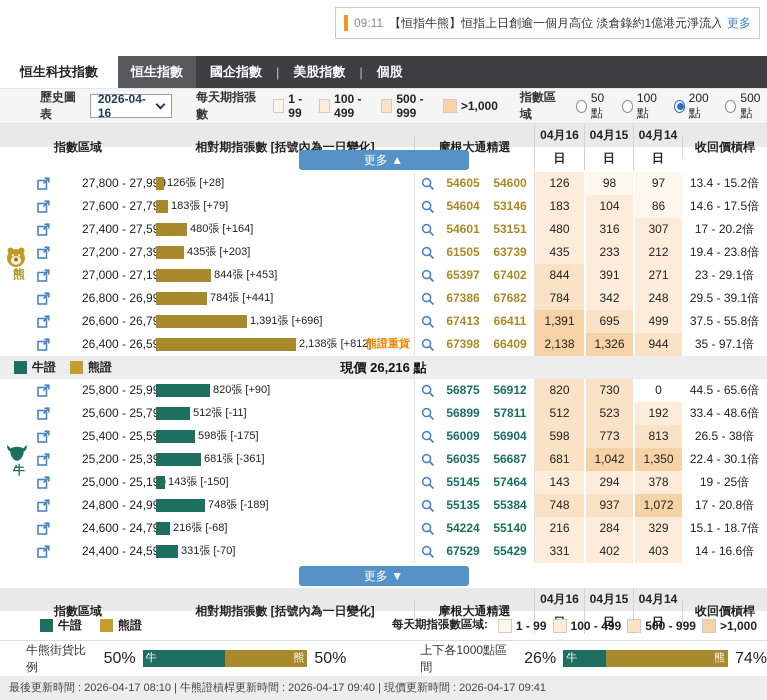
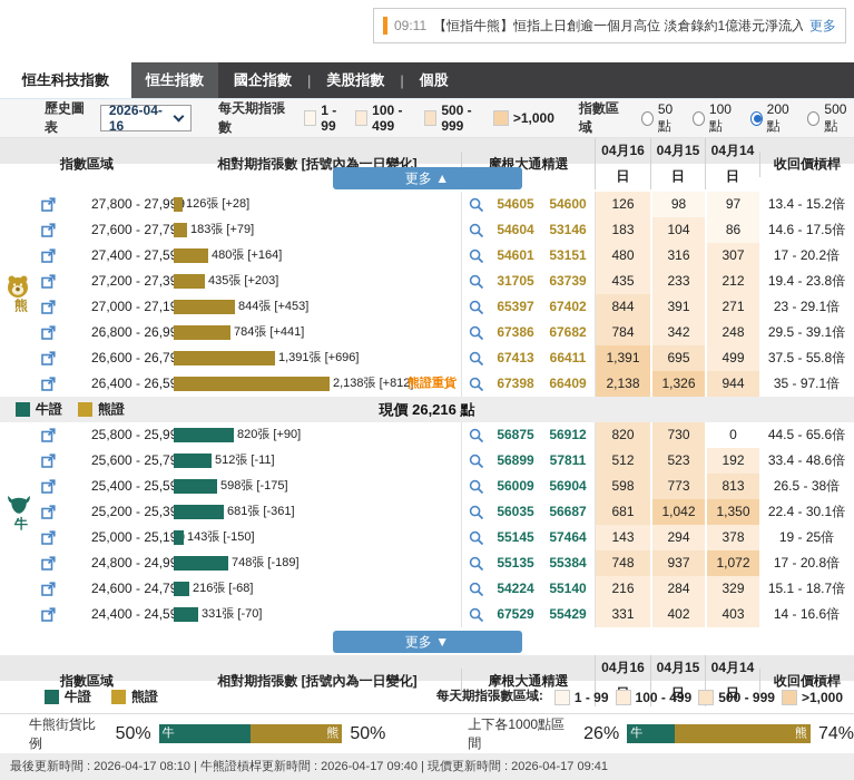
  09:11
  【恒指牛熊】恒指上日創逾一個月高位 淡倉錄約1億港元淨流入
  更多
  恒生科技指數
  恒生指數
  國企指數
  |
  美股指數
  |
  個股
  歷史圖表
  2026-04-16
  每天期指張數
  1 - 99
  100 - 499
  500 - 999
  >1,000
  指數區域
  50點
  100點
  200點
  500點
  指數區域
  相對期指張數 [括號內為一日變化]
  摩根大通精選
  04月16日
  04月15日
  04月14日
  收回價槓桿
  更多 ▲
  27,800 - 27,9
  126張 [+28]
  54605
  54600
  126
  98
  97
  13.4 - 15.2倍
  27,600 - 27,7
  183張 [+79]
  54604
  53146
  183
  104
  86
  14.6 - 17.5倍
  27,400 - 27,5
  480張 [+164]
  54601
  53151
  480
  316
  307
  17 - 20.2倍
  27,200 - 27,3
  435張 [+203]
- 61505
+ 31705
  63739
  435
  233
  212
  19.4 - 23.8倍
  27,000 - 27,1
  844張 [+453]
  65397
  67402
  844
  391
  271
  23 - 29.1倍
  26,800 - 26,9
  784張 [+441]
  67386
  67682
  784
  342
  248
  29.5 - 39.1倍
  26,600 - 26,7
  1,391張 [+696]
  67413
  66411
  1,391
  695
  499
  37.5 - 55.8倍
  26,400 - 26,5
  2,138張 [+812]
  熊證重貨
  67398
  66409
  2,138
  1,326
  944
  35 - 97.1倍
  牛證
  熊證
  現價 26,216 點
  25,800 - 25,9
  820張 [+90]
  56875
  56912
  820
  730
  0
  44.5 - 65.6倍
  25,600 - 25,7
  512張 [-11]
  56899
  57811
  512
  523
  192
  33.4 - 48.6倍
  25,400 - 25,5
  598張 [-175]
  56009
  56904
  598
  773
  813
  26.5 - 38倍
  25,200 - 25,3
  681張 [-361]
  56035
  56687
  681
  1,042
  1,350
  22.4 - 30.1倍
  25,000 - 25,1
  143張 [-150]
  55145
  57464
  143
  294
  378
  19 - 25倍
  24,800 - 24,9
  748張 [-189]
  55135
  55384
  748
  937
  1,072
  17 - 20.8倍
  24,600 - 24,7
  216張 [-68]
  54224
  55140
  216
  284
  329
  15.1 - 18.7倍
  24,400 - 24,5
  331張 [-70]
  67529
  55429
  331
  402
  403
  14 - 16.6倍
  更多 ▼
  指數區域
  相對期指張數 [括號內為一日變化]
  摩根大通精選
  04月16
  04月15日
  04月14日
  收回價槓桿
  牛證
  熊證
  每天期指張數區域:
  1 - 99
  100 - 499
  500 - 999
  >1,000
  牛熊街貨比例
  50%
  牛
  熊
  50%
  上下各1000點區間
  26%
  牛
  熊
  74%
  最後更新時間 : 2026-04-17 08:10 | 牛熊證槓桿更新時間 : 2026-04-17 09:40 | 現價更新時間 : 2026-04-17 09:41
  熊
  牛
